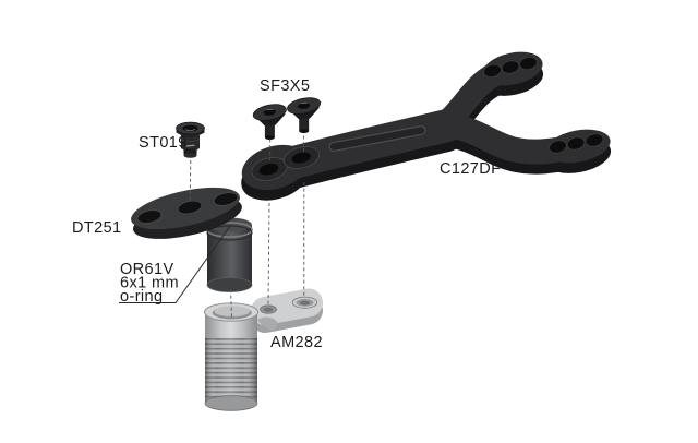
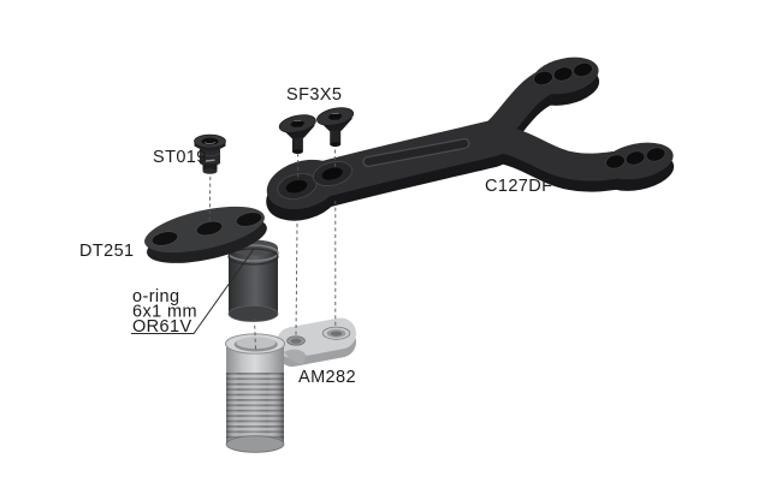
  SF3X5
  ST019
  C127DF
  DT251
- OR61V
+ o-ring
  6x1 mm
- o-ring
+ OR61V
  AM282
